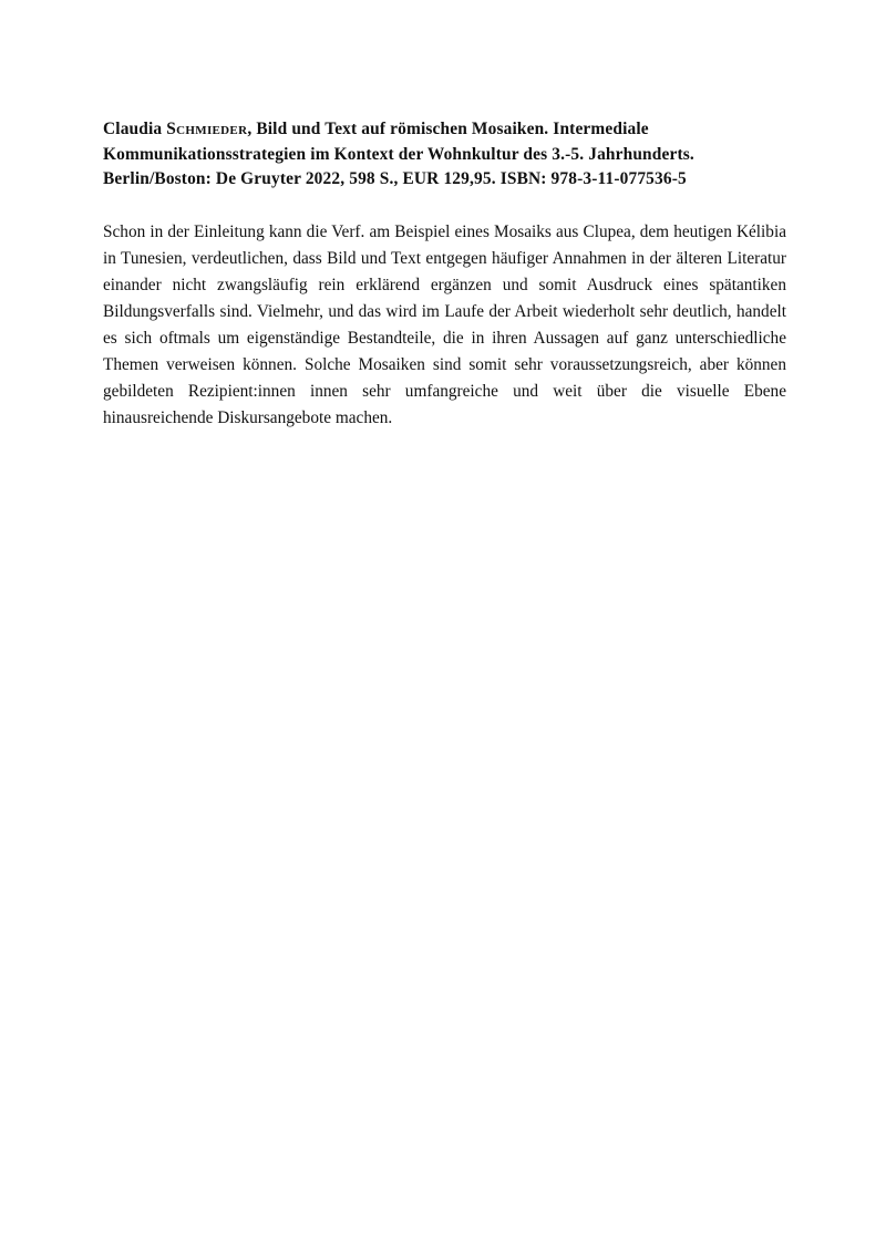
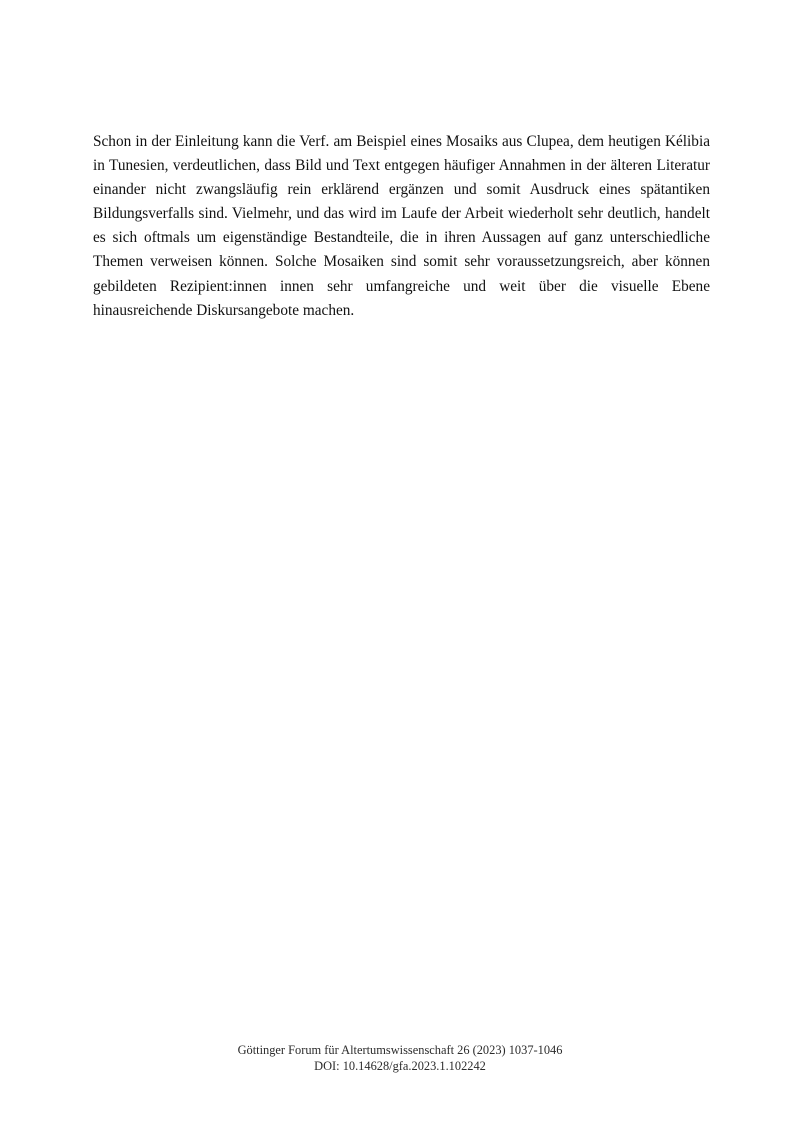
- Claudia Schmieder, Bild und Text auf römischen Mosaiken. Intermediale
- Kommunikationsstrategien im Kontext der Wohnkultur des 3.-5. Jahrhunderts.
- Berlin/Boston: De Gruyter 2022, 598 S., EUR 129,95. ISBN: 978-3-11-077536-5
  Schon in der Einleitung kann die Verf. am Beispiel eines Mosaiks aus Clupea, dem heutigen Kélibia in Tunesien, verdeutlichen, dass Bild und Text entgegen häufiger Annahmen in der älteren Literatur einander nicht zwangsläufig rein erklärend ergänzen und somit Ausdruck eines spätantiken Bildungsverfalls sind. Vielmehr, und das wird im Laufe der Arbeit wiederholt sehr deutlich, handelt es sich oftmals um eigenständige Bestandteile, die in ihren Aussagen auf ganz unterschiedliche Themen verweisen können. Solche Mosaiken sind somit sehr voraussetzungsreich, aber können gebildeten Rezipient:innen innen sehr umfangreiche und weit über die visuelle Ebene hinausreichende Diskursangebote machen.
+ Göttinger Forum für Altertumswissenschaft 26 (2023) 1037-1046
+ DOI: 10.14628/gfa.2023.1.102242
